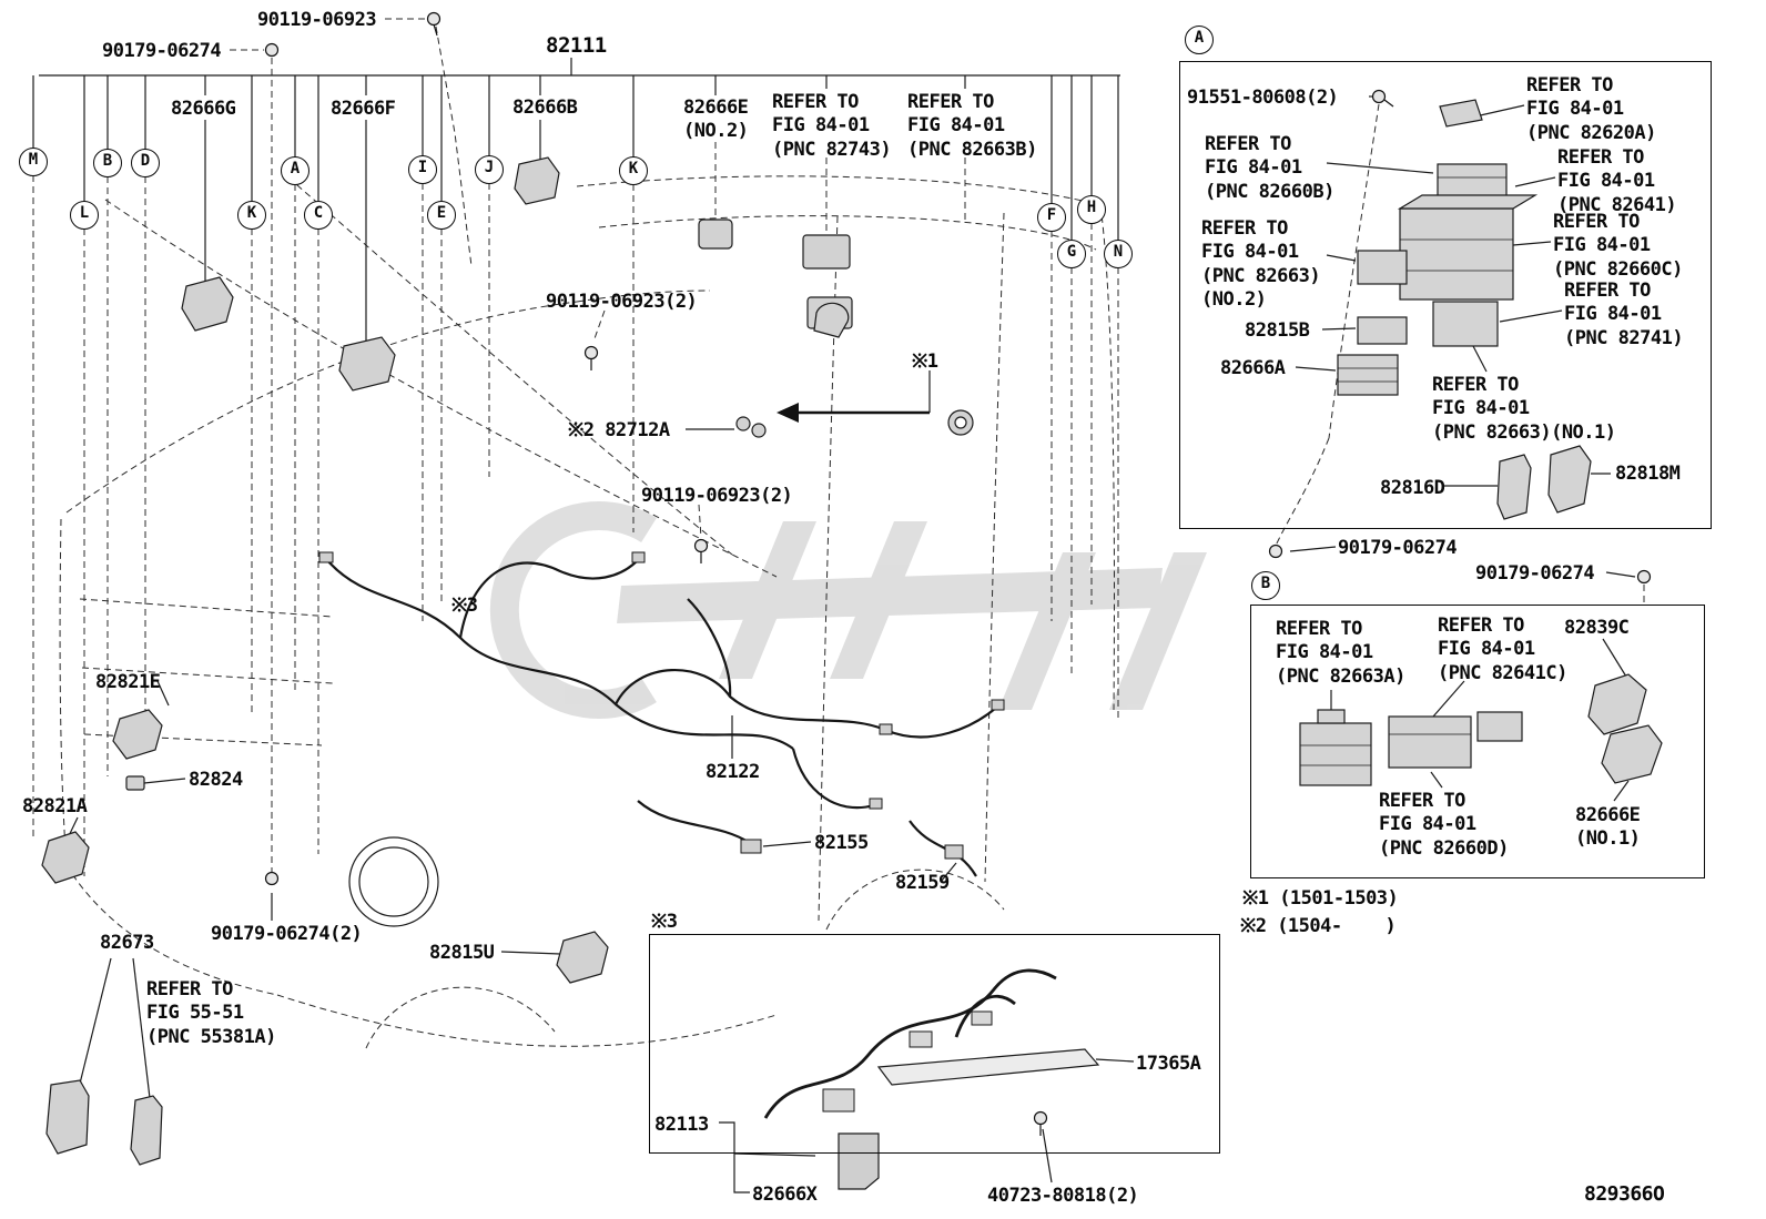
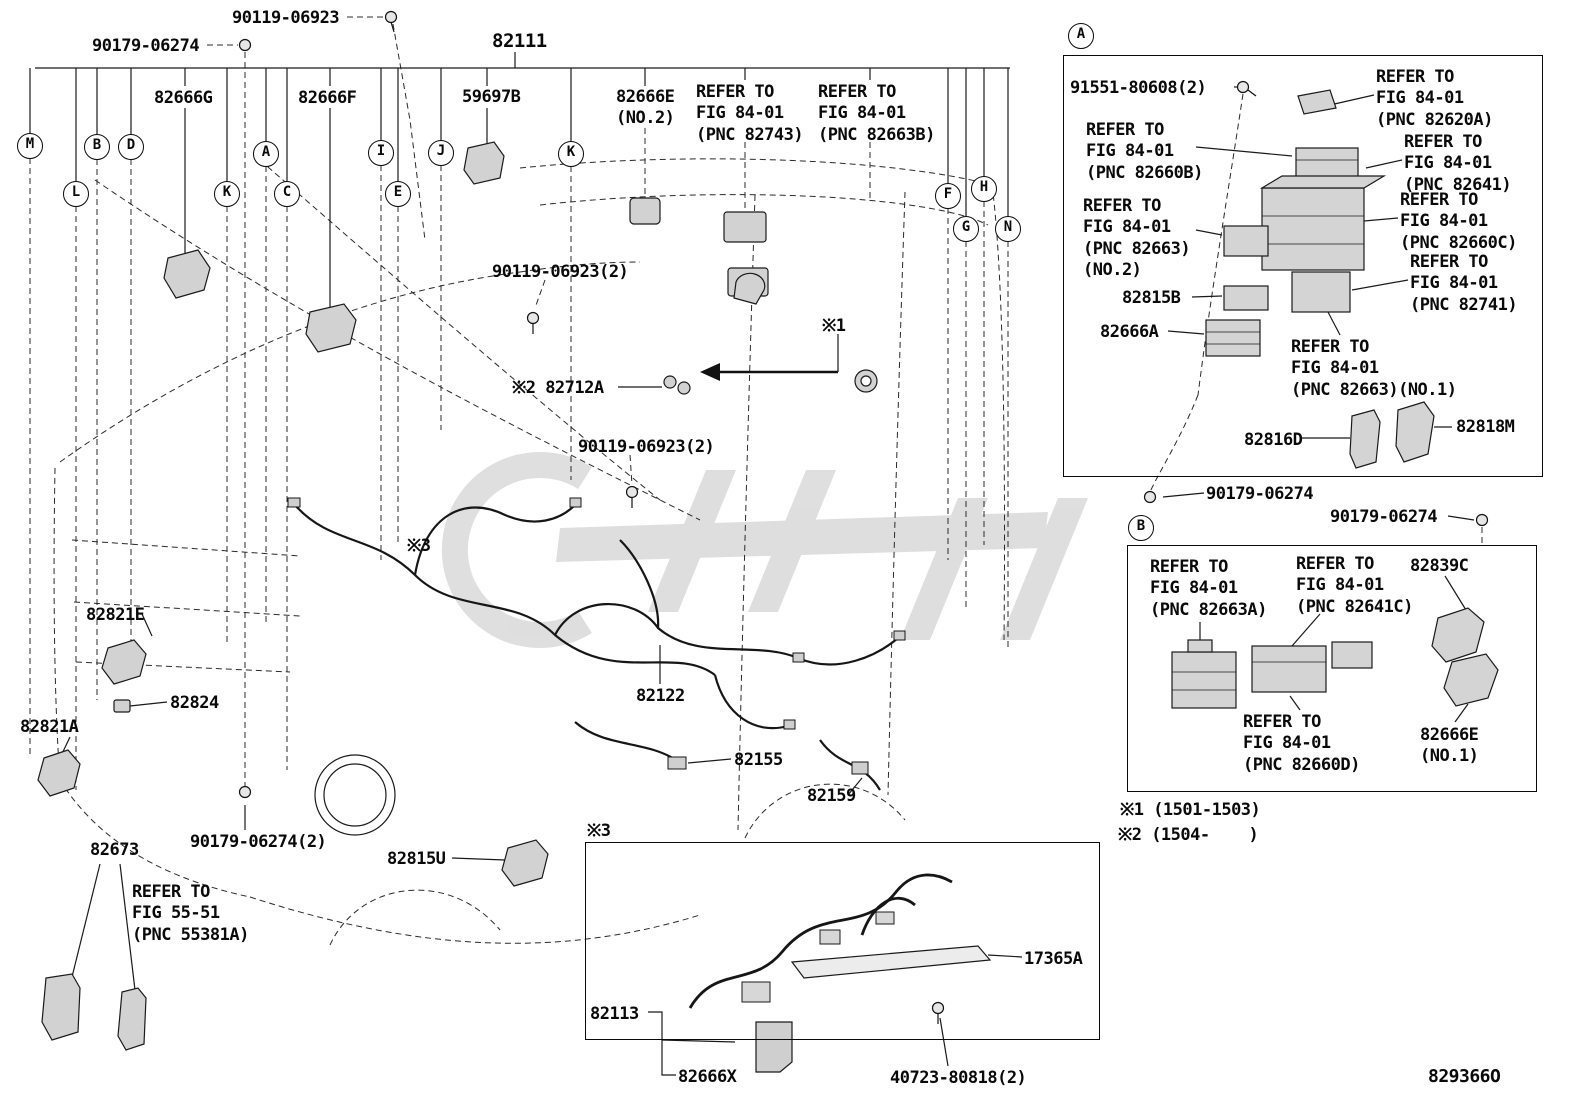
  90119-06923
  90179-06274
  82111
  82666G
  82666F
- 82666B
+ 59697B
  82666E
  (NO.2)
  REFER TO
  FIG 84-01
  (PNC 82743)
  REFER TO
  FIG 84-01
  (PNC 82663B)
  90119-06923(2)
  ※1
  ※2 82712A
  90119-06923(2)
  ※3
  82821E
  82824
  82821A
  82122
  82155
  82159
  90179-06274(2)
  82673
  82815U
  REFER TO
  FIG 55-51
  (PNC 55381A)
  ※3
  17365A
  82113
  82666X
  40723-80818(2)
  91551-80608(2)
  REFER TO
  FIG 84-01
  (PNC 82620A)
  REFER TO
  FIG 84-01
  (PNC 82660B)
  REFER TO
  FIG 84-01
  (PNC 82641)
  REFER TO
  FIG 84-01
  (PNC 82660C)
  REFER TO
  FIG 84-01
  (PNC 82663)
  (NO.2)
  REFER TO
  FIG 84-01
  (PNC 82741)
  82815B
  82666A
  REFER TO
  FIG 84-01
  (PNC 82663)(NO.1)
  82816D
  82818M
  90179-06274
  90179-06274
  REFER TO
  FIG 84-01
  (PNC 82663A)
  REFER TO
  FIG 84-01
  (PNC 82641C)
  82839C
  REFER TO
  FIG 84-01
  (PNC 82660D)
  82666E
  (NO.1)
  ※1 (1501-1503)
  ※2 (1504- )
  M
  L
  B
  D
  K
  A
  C
  I
  E
  J
  K
  F
  G
  H
  N
  A
  B
  829366O
